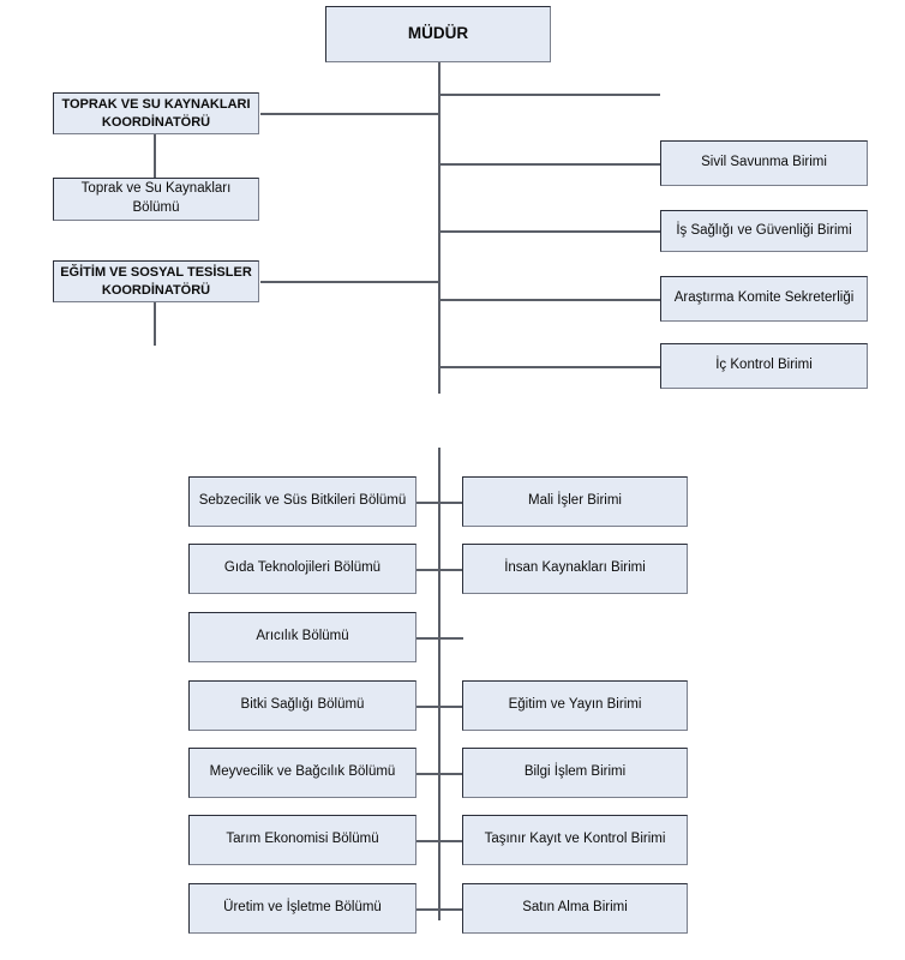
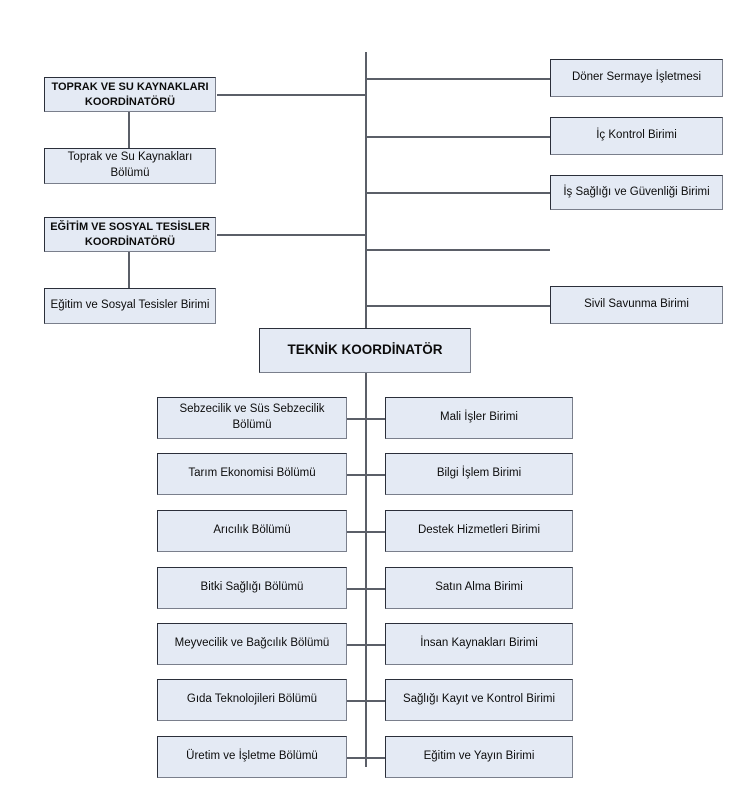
- MÜDÜR
  TOPRAK VE SU KAYNAKLARI KOORDİNATÖRÜ
  Toprak ve Su Kaynakları Bölümü
  EĞİTİM VE SOSYAL TESİSLER KOORDİNATÖRÜ
+ Eğitim ve Sosyal Tesisler Birimi
+ Döner Sermaye İşletmesi
- Sivil Savunma Birimi
+ İç Kontrol Birimi
  İş Sağlığı ve Güvenliği Birimi
- Araştırma Komite Sekreterliği
- İç Kontrol Birimi
+ Sivil Savunma Birimi
+ TEKNİK KOORDİNATÖR
- Sebzecilik ve Süs Bitkileri Bölümü
+ Sebzecilik ve Süs Sebzecilik Bölümü
- Gıda Teknolojileri Bölümü
+ Tarım Ekonomisi Bölümü
  Arıcılık Bölümü
  Bitki Sağlığı Bölümü
  Meyvecilik ve Bağcılık Bölümü
- Tarım Ekonomisi Bölümü
+ Gıda Teknolojileri Bölümü
  Üretim ve İşletme Bölümü
  Mali İşler Birimi
- İnsan Kaynakları Birimi
+ Bilgi İşlem Birimi
+ Destek Hizmetleri Birimi
- Eğitim ve Yayın Birimi
+ Satın Alma Birimi
- Bilgi İşlem Birimi
+ İnsan Kaynakları Birimi
- Taşınır Kayıt ve Kontrol Birimi
+ Sağlığı Kayıt ve Kontrol Birimi
- Satın Alma Birimi
+ Eğitim ve Yayın Birimi
